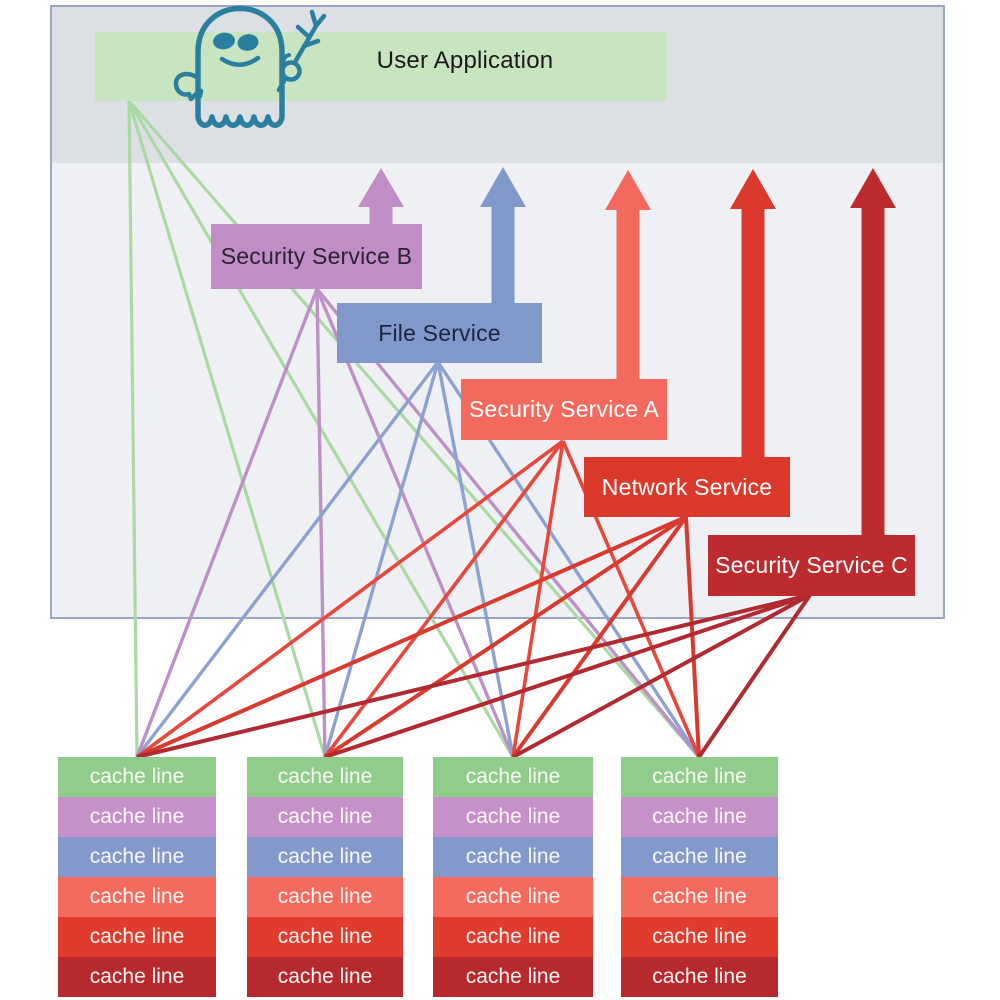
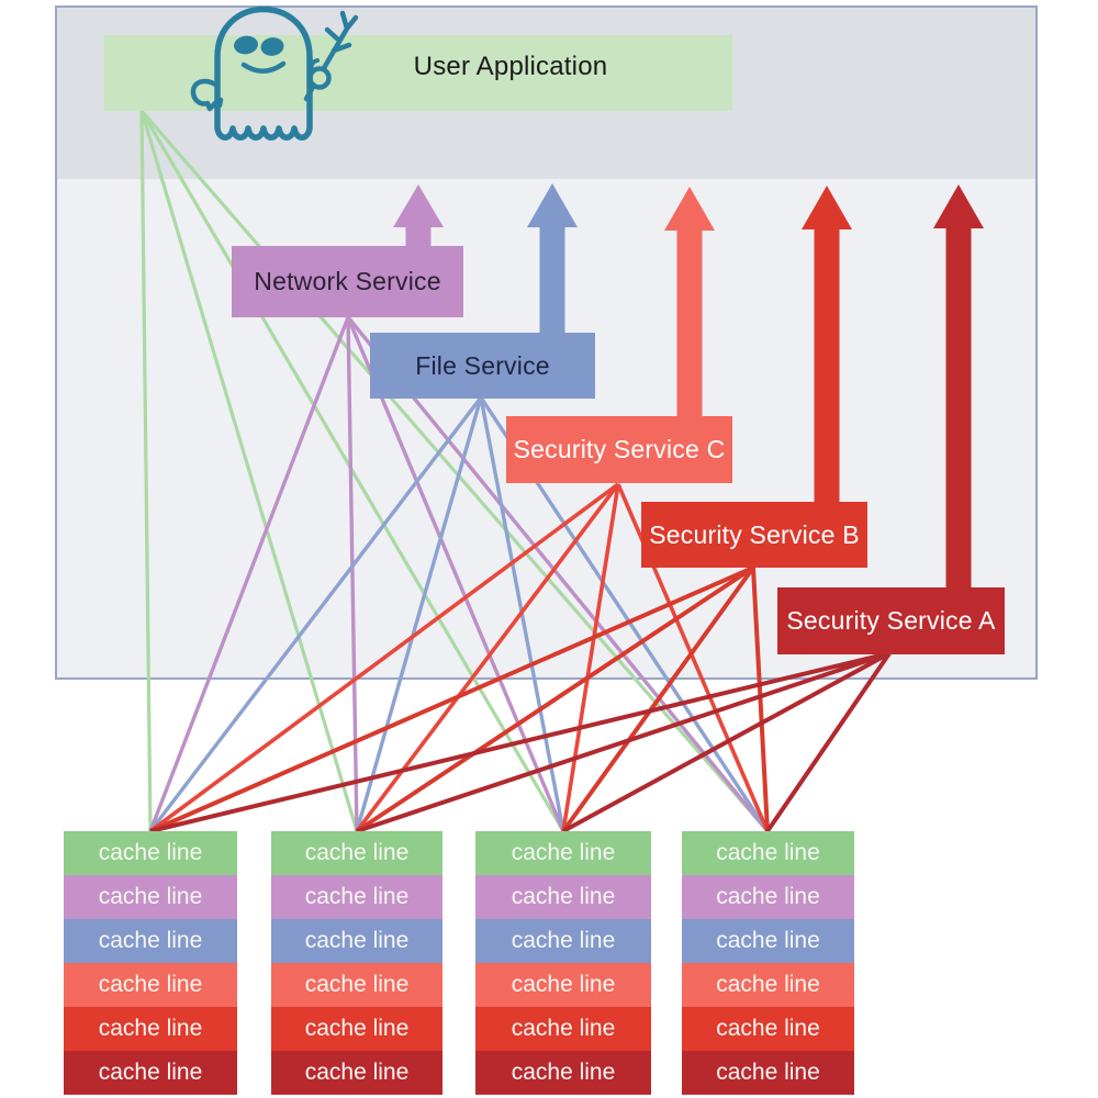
  User Application
- Security Service B
+ Network Service
  File Service
- Security Service A
+ Security Service C
- Network Service
+ Security Service B
- Security Service C
+ Security Service A
  cache line
  cache line
  cache line
  cache line
  cache line
  cache line
  cache line
  cache line
  cache line
  cache line
  cache line
  cache line
  cache line
  cache line
  cache line
  cache line
  cache line
  cache line
  cache line
  cache line
  cache line
  cache line
  cache line
  cache line
